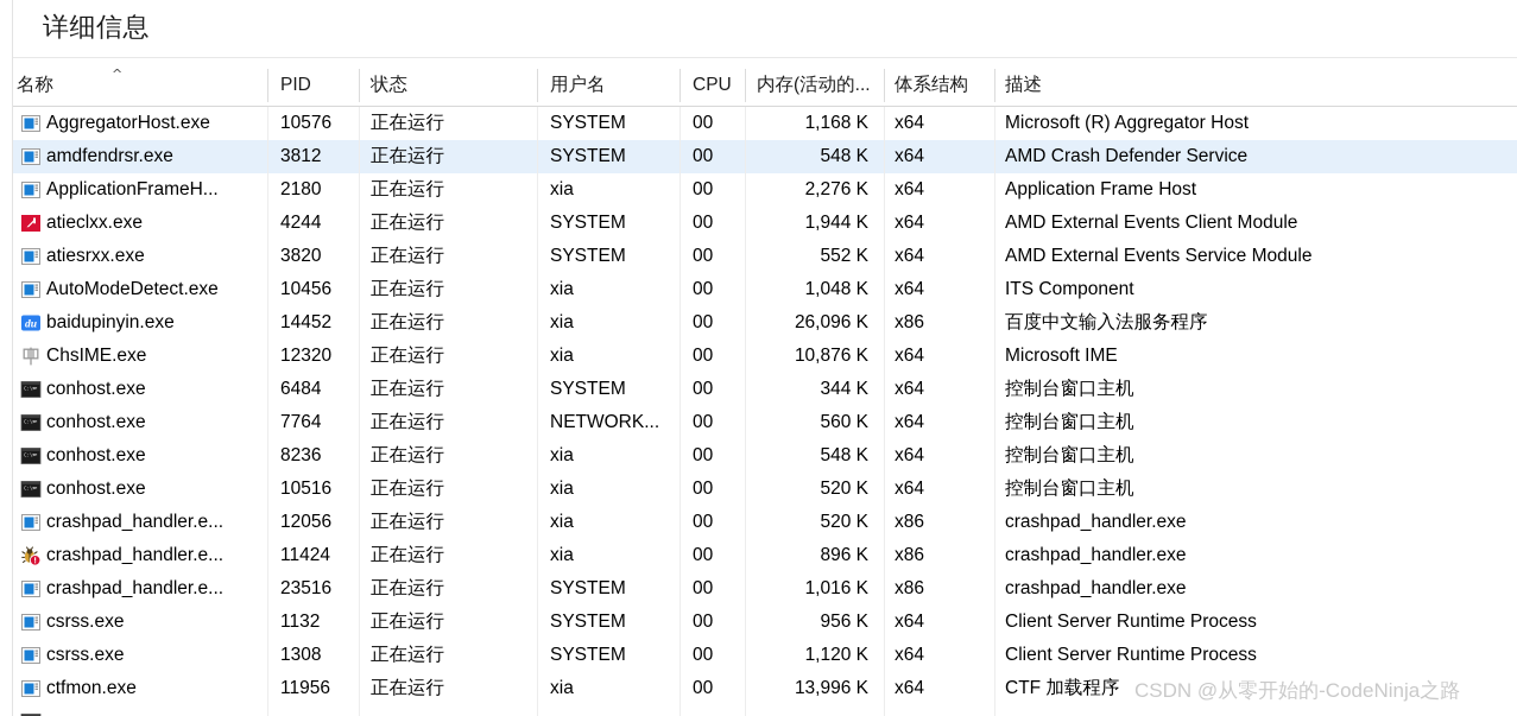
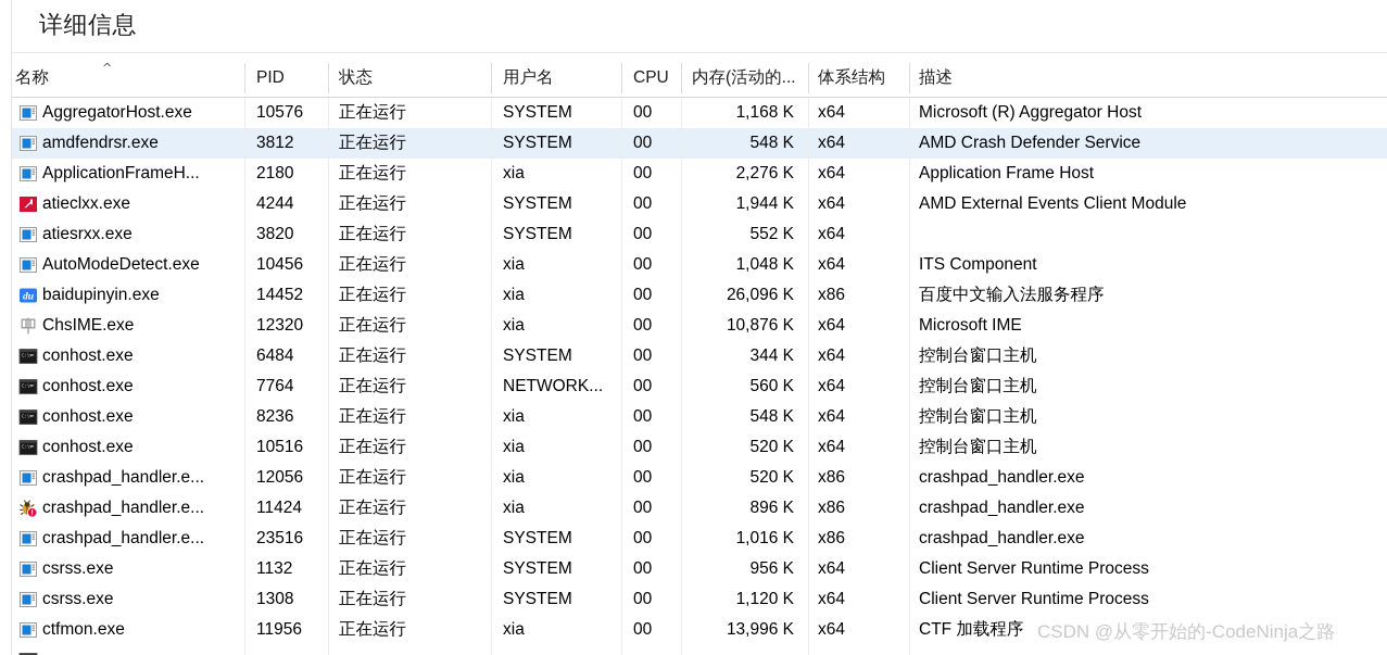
  详细信息
  名称
  ^
  PID
  状态
  用户名
  CPU
  内存(活动的...
  体系结构
  描述
  AggregatorHost.exe
  10576
  正在运行
  SYSTEM
  00
  1,168 K
  x64
  Microsoft (R) Aggregator Host
  amdfendrsr.exe
  3812
  正在运行
  SYSTEM
  00
  548 K
  x64
  AMD Crash Defender Service
  ApplicationFrameH...
  2180
  正在运行
  xia
  00
  2,276 K
  x64
  Application Frame Host
  atieclxx.exe
  4244
  正在运行
  SYSTEM
  00
  1,944 K
  x64
  AMD External Events Client Module
  atiesrxx.exe
  3820
  正在运行
  SYSTEM
  00
  552 K
  x64
- AMD External Events Service Module
  AutoModeDetect.exe
  10456
  正在运行
  xia
  00
  1,048 K
  x64
  ITS Component
  du
  baidupinyin.exe
  14452
  正在运行
  xia
  00
  26,096 K
  x86
  百度中文输入法服务程序
  ChsIME.exe
  12320
  正在运行
  xia
  00
  10,876 K
  x64
  Microsoft IME
  conhost.exe
  6484
  正在运行
  SYSTEM
  00
  344 K
  x64
  控制台窗口主机
  conhost.exe
  7764
  正在运行
  NETWORK...
  00
  560 K
  x64
  控制台窗口主机
  conhost.exe
  8236
  正在运行
  xia
  00
  548 K
  x64
  控制台窗口主机
  conhost.exe
  10516
  正在运行
  xia
  00
  520 K
  x64
  控制台窗口主机
  crashpad_handler.e...
  12056
  正在运行
  xia
  00
  520 K
  x86
  crashpad_handler.exe
  crashpad_handler.e...
  11424
  正在运行
  xia
  00
  896 K
  x86
  crashpad_handler.exe
  crashpad_handler.e...
  23516
  正在运行
  SYSTEM
  00
  1,016 K
  x86
  crashpad_handler.exe
  csrss.exe
  1132
  正在运行
  SYSTEM
  00
  956 K
  x64
  Client Server Runtime Process
  csrss.exe
  1308
  正在运行
  SYSTEM
  00
  1,120 K
  x64
  Client Server Runtime Process
  ctfmon.exe
  11956
  正在运行
  xia
  00
  13,996 K
  x64
  CTF 加载程序
  CSDN @从零开始的-CodeNinja之路
